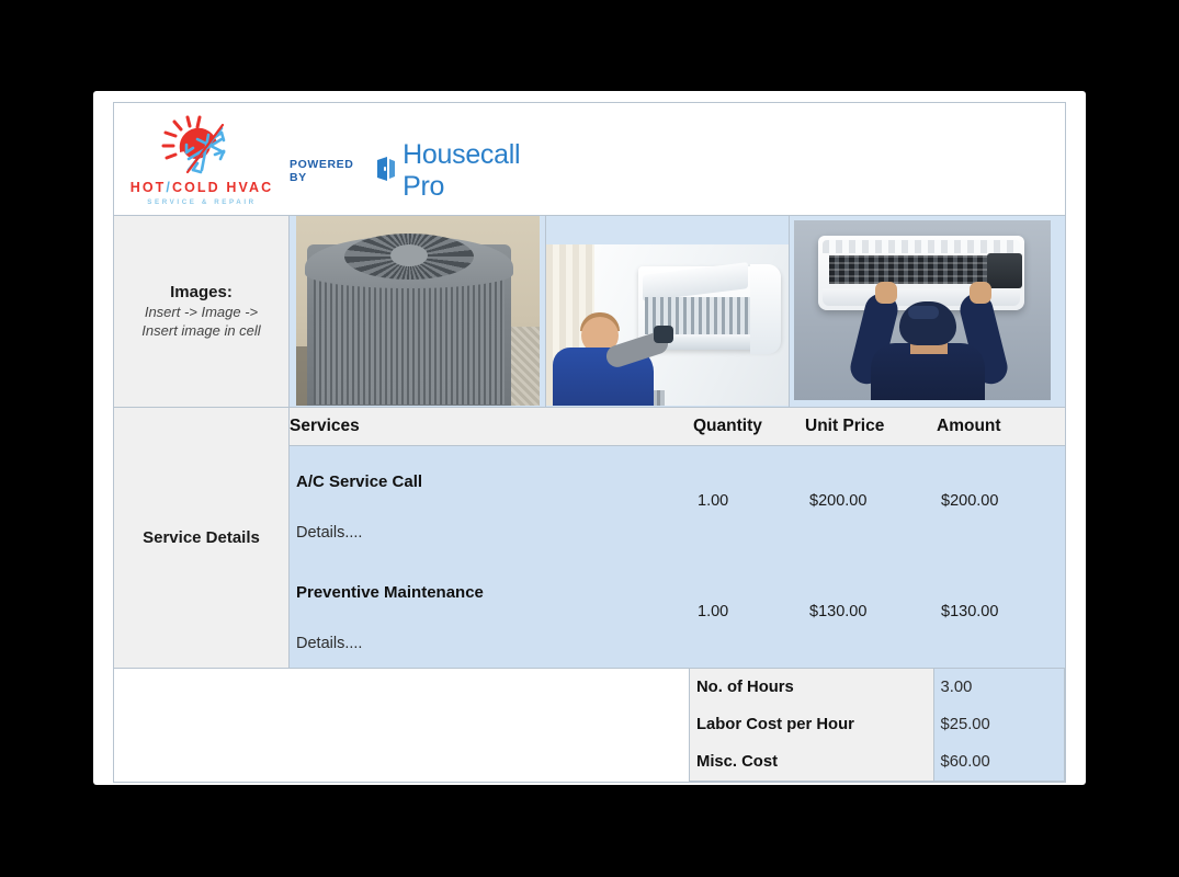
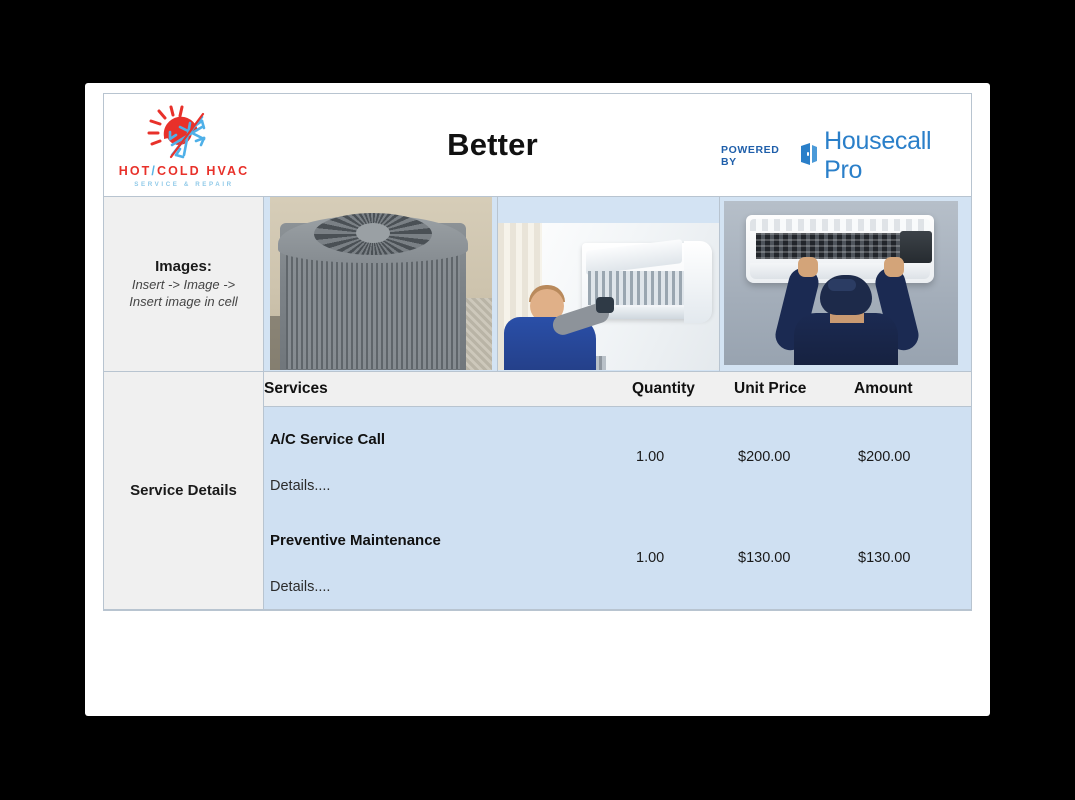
  HOT/COLD HVAC
+ Better
  POWERED BY
  Housecall Pro
  Images:
  Insert -> Image ->
  Insert image in cell
  Service Details
  Services	Quantity	Unit Price	Amount
  A/C Service Call Details....	1.00	$200.00	$200.00
  Preventive Maintenance Details....	1.00	$130.00	$130.00
- No. of Hours	3.00
- Labor Cost per Hour	$25.00
- Misc. Cost	$60.00
